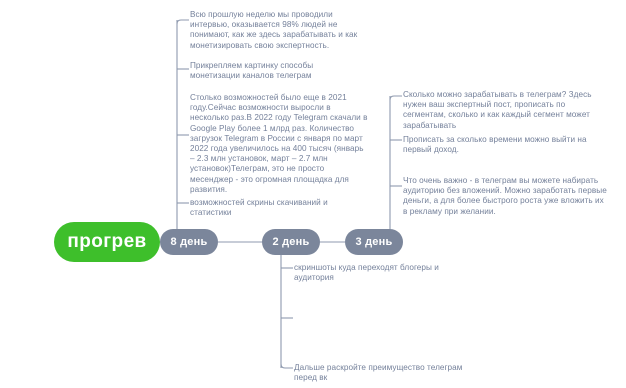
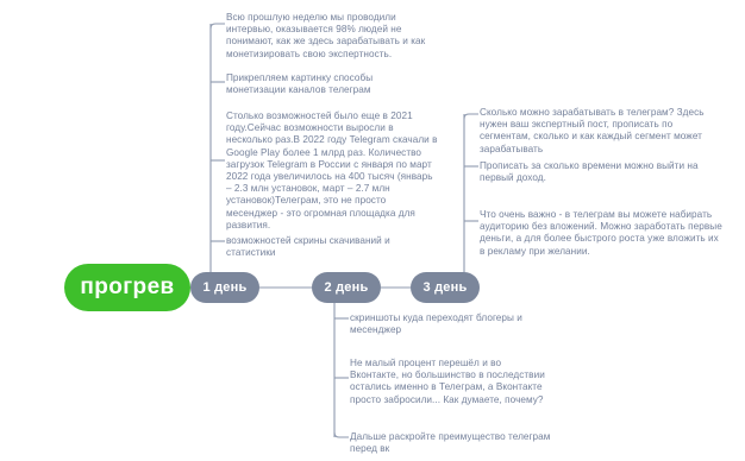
  прогрев
- 8 день
+ 1 день
  2 день
  3 день
  Всю прошлую неделю мы проводили интервью, оказывается 98% людей не понимают, как же здесь зарабатывать и как монетизировать свою экспертность.
  Прикрепляем картинку способы монетизации каналов телеграм
  Столько возможностей было еще в 2021 году.Сейчас возможности выросли в несколько раз.В 2022 году Telegram скачали в Google Play более 1 млрд раз. Количество загрузок Telegram в России с января по март 2022 года увеличилось на 400 тысяч (январь – 2.3 млн установок, март – 2.7 млн установок)Телеграм, это не просто месенджер - это огромная площадка для развития.
  возможностей скрины скачиваний и статистики
- скриншоты куда переходят блогеры и аудитория
+ скриншоты куда переходят блогеры и месенджер
+ Не малый процент перешёл и во Вконтакте, но большинство в последствии остались именно в Телеграм, а Вконтакте просто забросили... Как думаете, почему?
  Дальше раскройте преимущество телеграм перед вк
  Сколько можно зарабатывать в телеграм? Здесь нужен ваш экспертный пост, прописать по сегментам, сколько и как каждый сегмент может зарабатывать
  Прописать за сколько времени можно выйти на первый доход.
  Что очень важно - в телеграм вы можете набирать аудиторию без вложений. Можно заработать первые деньги, а для более быстрого роста уже вложить их в рекламу при желании.
